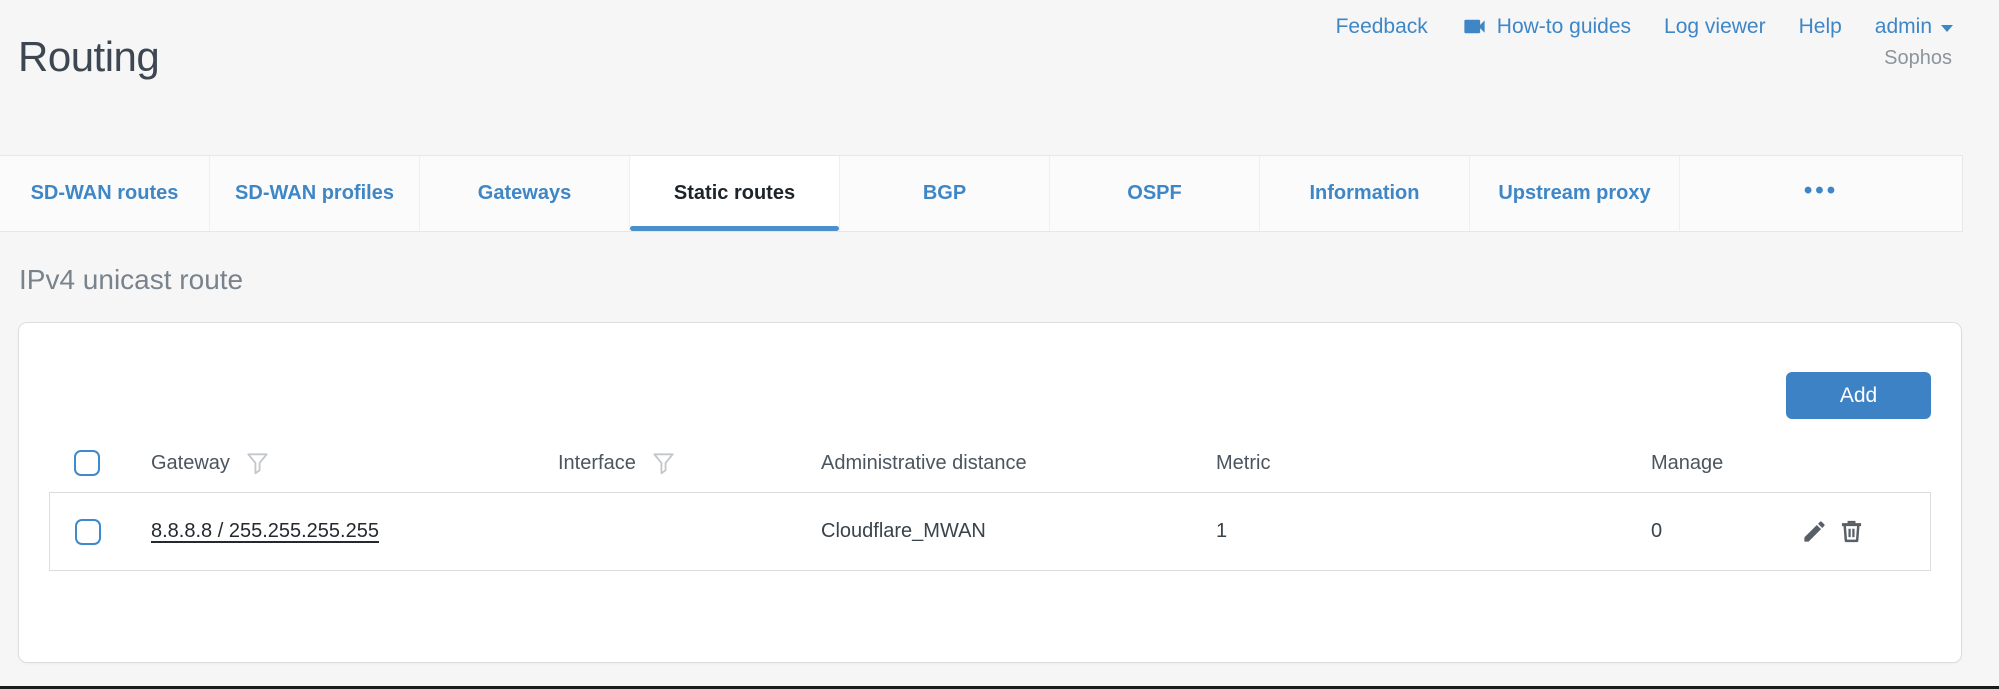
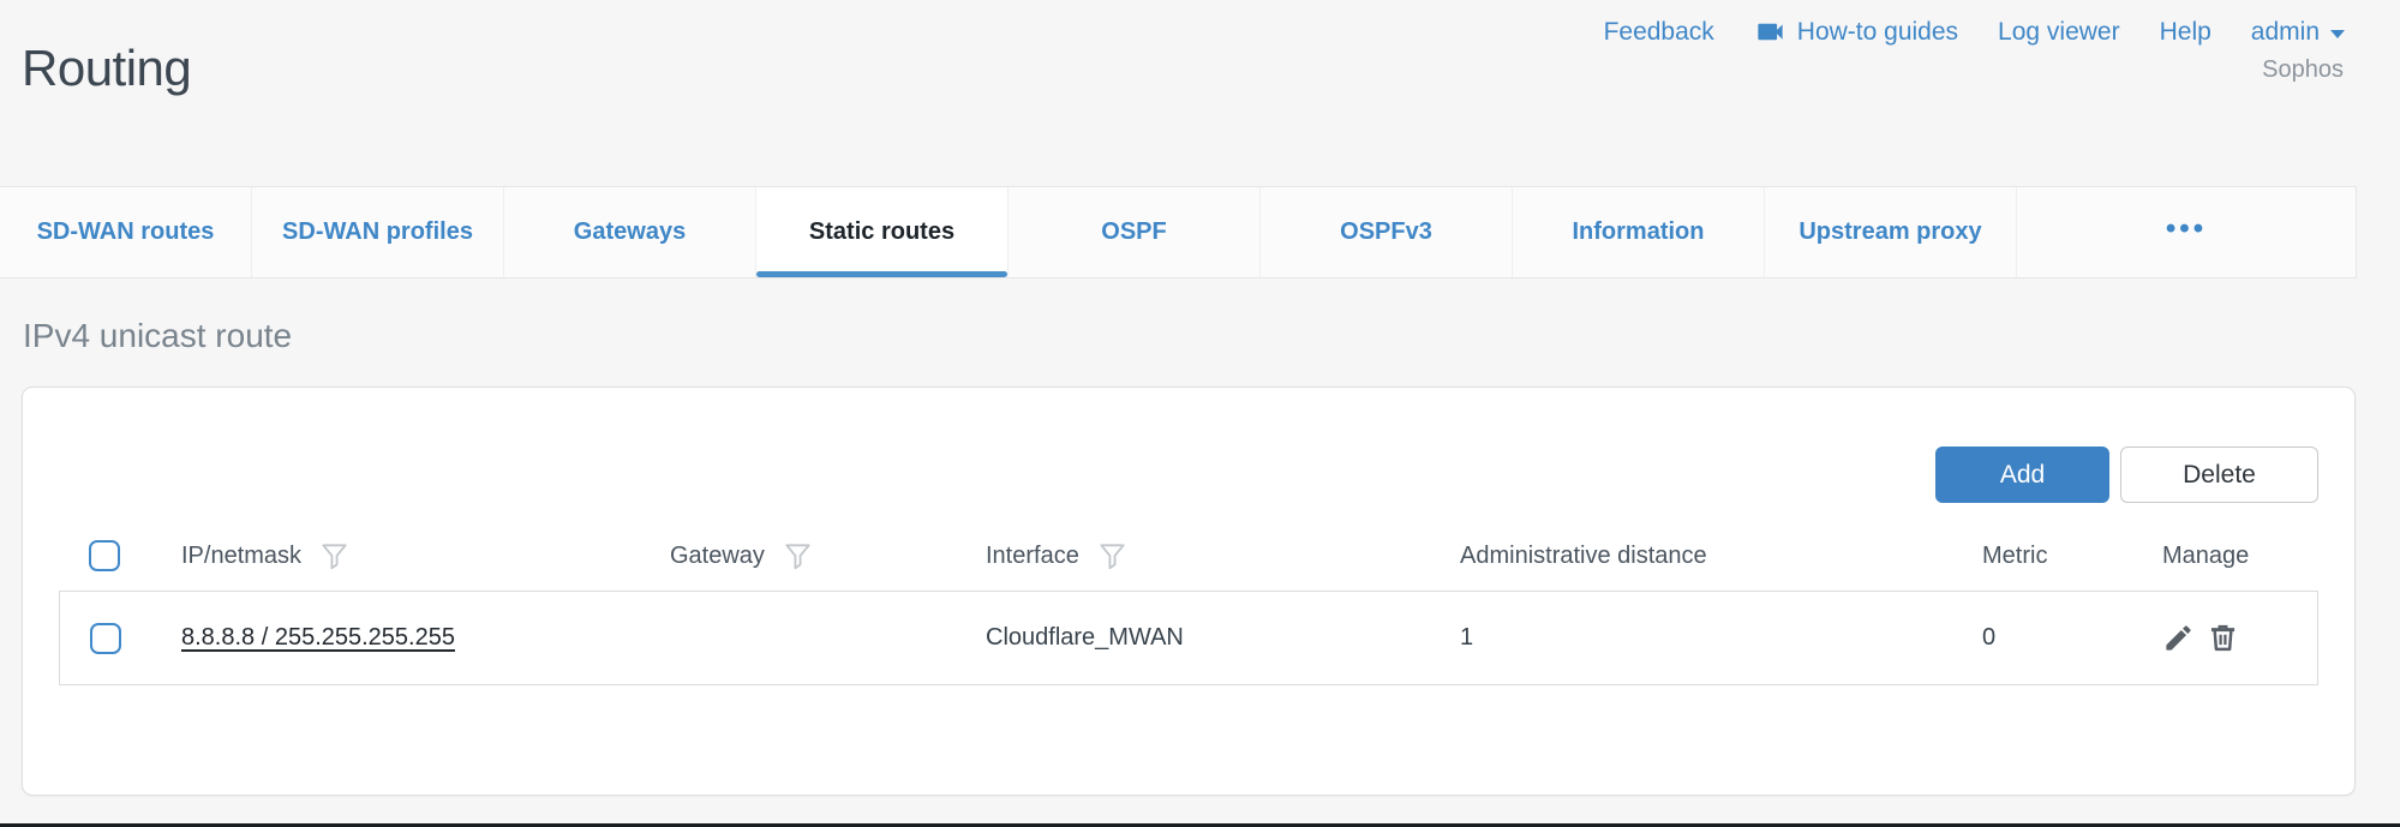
  Routing
  Feedback
  How-to guides
  Log viewer
  Help
  admin
  Sophos
  SD-WAN routes
  SD-WAN profiles
  Gateways
  Static routes
- BGP
  OSPF
+ OSPFv3
  Information
  Upstream proxy
  •••
  IPv4 unicast route
  Add
+ Delete
+ IP/netmask
  Gateway
  Interface
  Administrative distance
  Metric
  Manage
  8.8.8.8 / 255.255.255.255
  Cloudflare_MWAN
  1
  0
